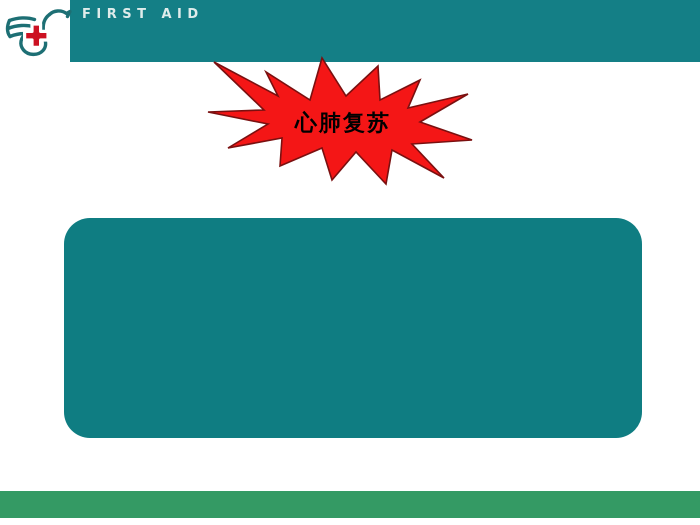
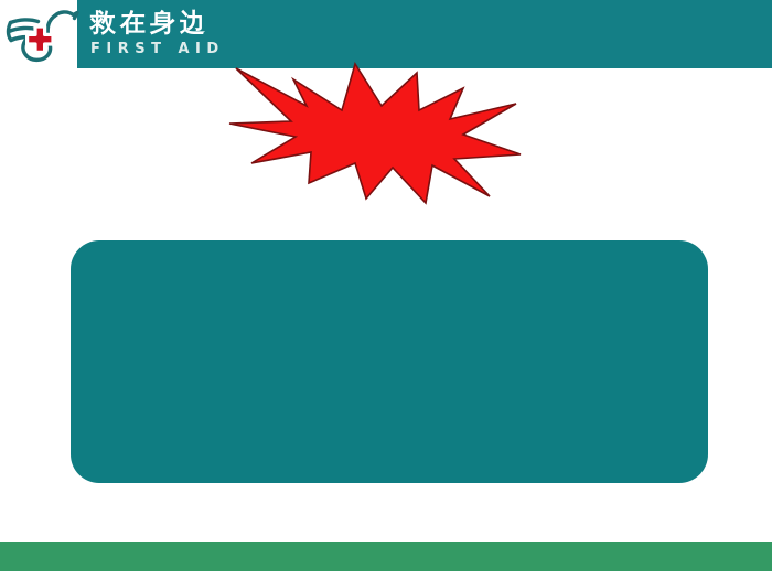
+ 救在身边
  FIRST AID
- 心肺复苏
